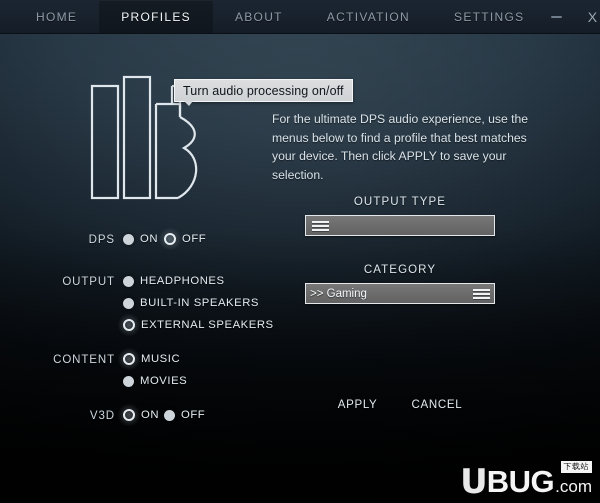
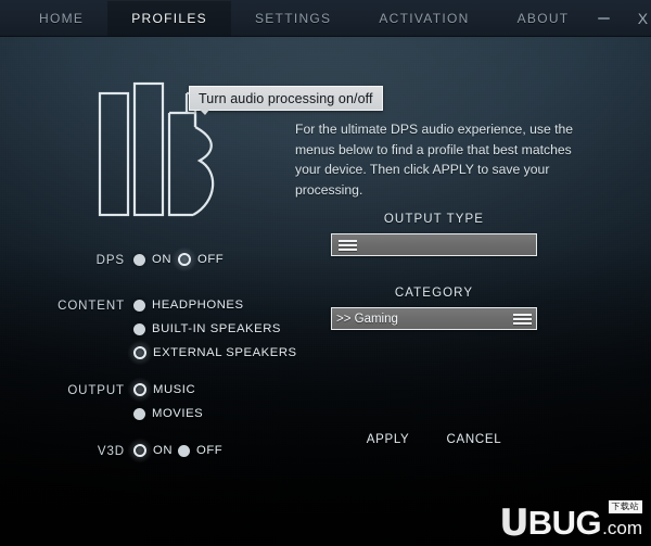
  HOME
  PROFILES
- ABOUT
+ SETTINGS
  ACTIVATION
- SETTINGS
+ ABOUT
  X
  Turn audio processing on/off
- For the ultimate DPS audio experience, use the menus below to find a profile that best matches your device. Then click APPLY to save your selection.
+ For the ultimate DPS audio experience, use the menus below to find a profile that best matches your device. Then click APPLY to save your processing.
  DPS
  ON
  OFF
- OUTPUT
+ CONTENT
  HEADPHONES
  BUILT-IN SPEAKERS
  EXTERNAL SPEAKERS
- CONTENT
+ OUTPUT
  MUSIC
  MOVIES
  V3D
  ON
  OFF
  OUTPUT TYPE
  CATEGORY
  >> Gaming
  APPLY
  CANCEL
  U
  BUG
  .com
  下载站
